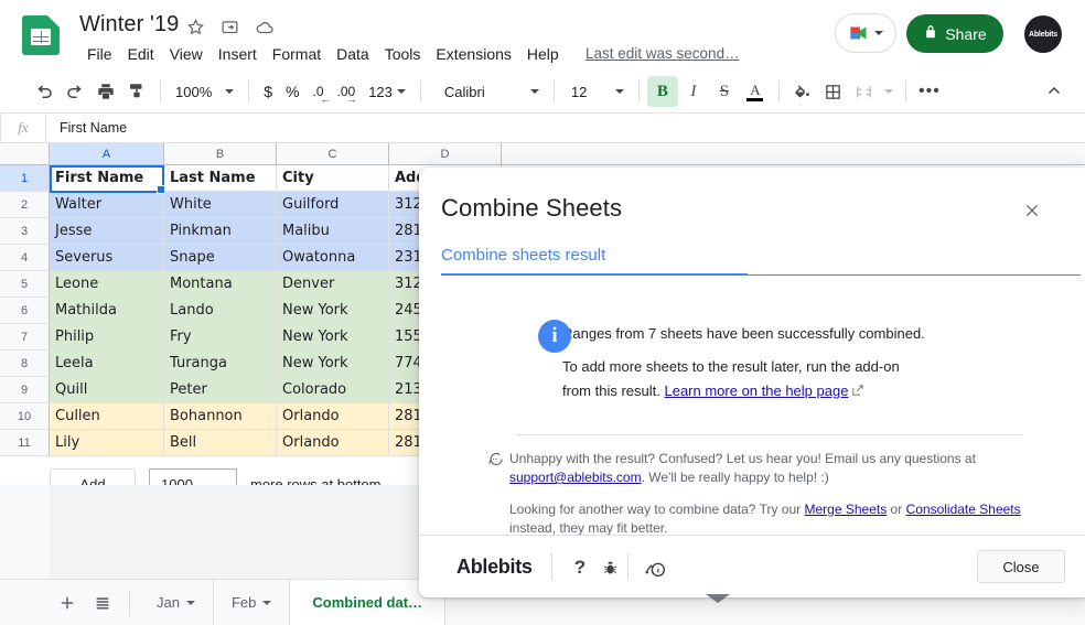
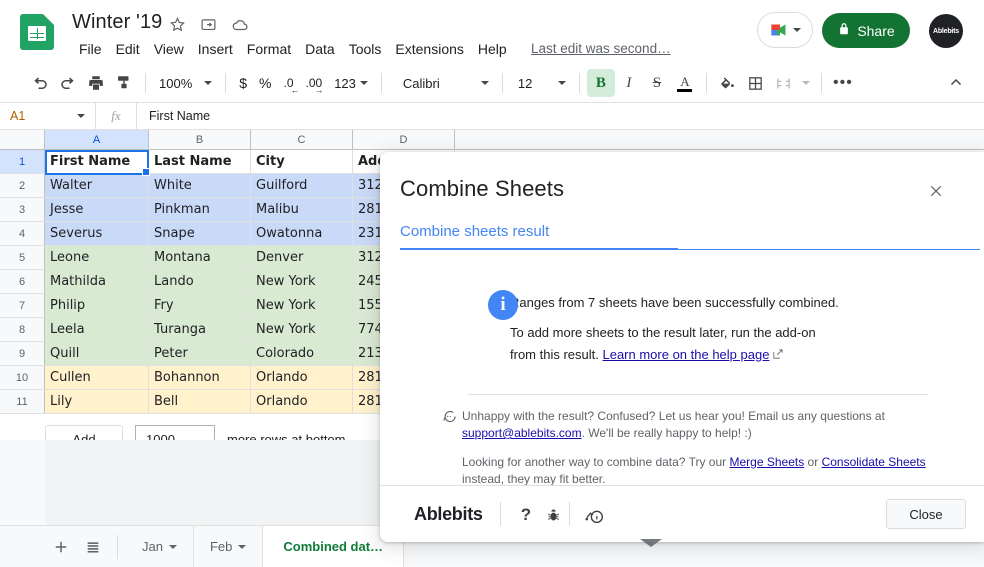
  Winter '19
  File
  Edit
  View
  Insert
  Format
  Data
  Tools
  Extensions
  Help
  Last edit was second…
  Share
  100%
  $
  %
  .0
  ←
  .00
  →
  123
  Calibri
  12
  B
  I
  S
  A
  •••
+ A1
  fx
  First Name
  A
  B
  C
  D
  1
  Last Name
  City
  2
  Walter
  White
  Guilford
  312
  3
  Jesse
  Pinkman
  Malibu
  281
  4
  Severus
  Snape
  Owatonna
  231
  5
  Leone
  Montana
  Denver
  312
  6
  Mathilda
  Lando
  New York
  245
  7
  Philip
  Fry
  New York
  155
  8
  Leela
  Turanga
  New York
  774
  9
  Quill
  Peter
  Colorado
  213
  10
  Cullen
  Bohannon
  Orlando
  281
  11
  Lily
  Bell
  Orlando
  281
  Add
  1000
  more rows at bottom.
  Jan
  Feb
  Combined dat…
  Combine Sheets
  Combine sheets result
  i
  anges from 7 sheets have been successfully combined.
  To add more sheets to the result later, run the add-on
  from this result. Learn more on the help page
  Unhappy with the result? Confused? Let us hear you! Email us any questions at
  support@ablebits.com. We'll be really happy to help! :)
  Looking for another way to combine data? Try our Merge Sheets or Consolidate Sheets instead, they may fit better.
  Ablebits
  ?
  Close
